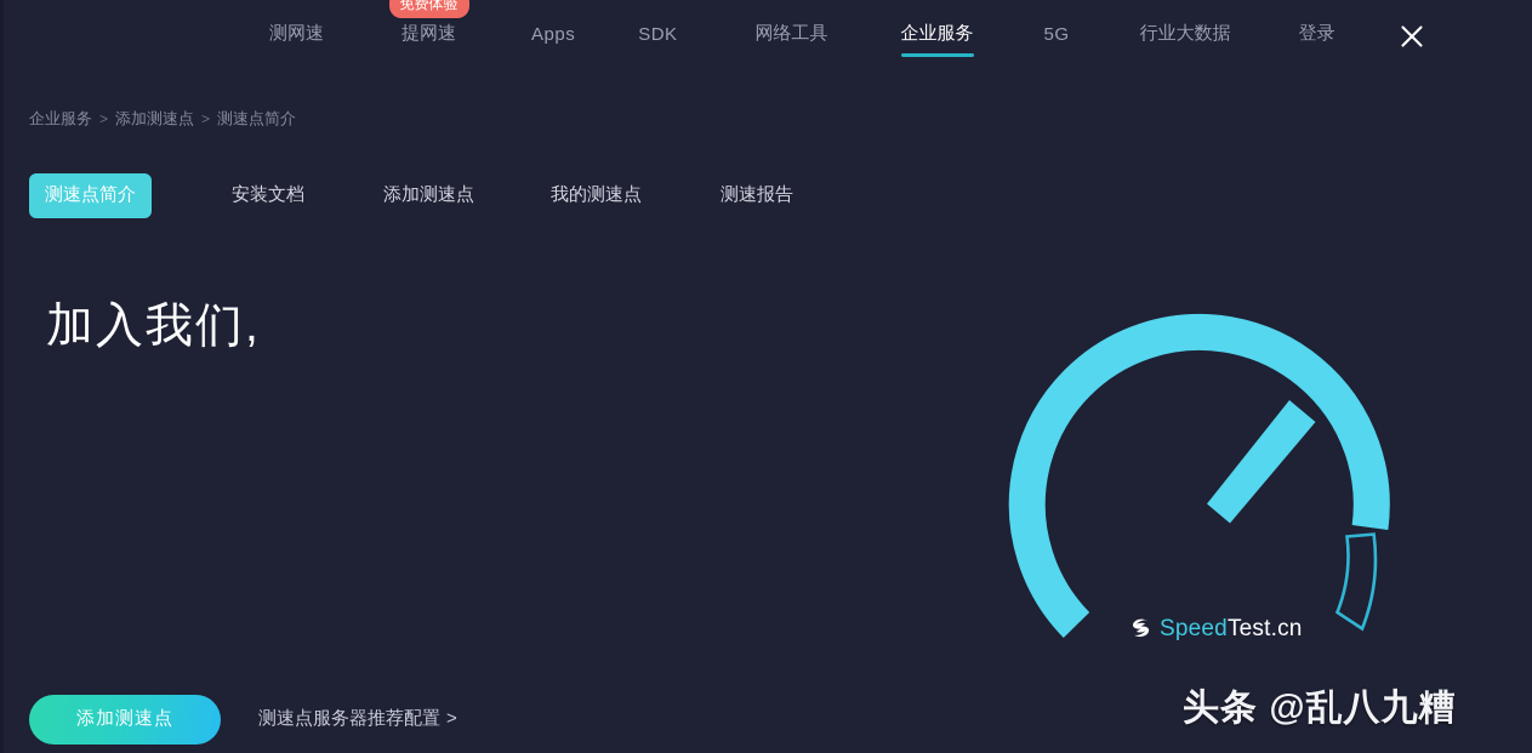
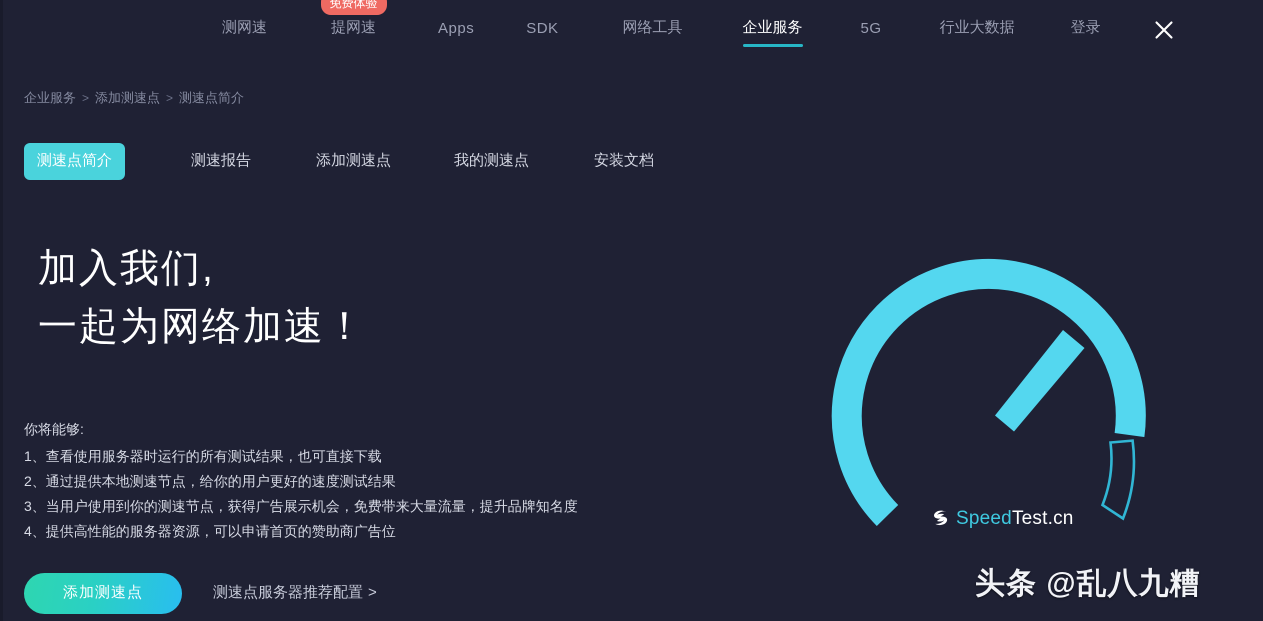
  测网速
  提网速
  免费体验
  Apps
  SDK
  网络工具
  企业服务
  5G
  行业大数据
  登录
  企业服务
  >
  添加测速点
  >
  测速点简介
  测速点简介
- 安装文档
+ 测速报告
  添加测速点
  我的测速点
- 测速报告
+ 安装文档
  加入我们,
+ 一起为网络加速！
+ 你将能够:
+ 1、查看使用服务器时运行的所有测试结果，也可直接下载
+ 2、通过提供本地测速节点，给你的用户更好的速度测试结果
+ 3、当用户使用到你的测速节点，获得广告展示机会，免费带来大量流量，提升品牌知名度
+ 4、提供高性能的服务器资源，可以申请首页的赞助商广告位
  添加测速点
  测速点服务器推荐配置 >
  SpeedTest.cn
  头条 @乱八九糟
